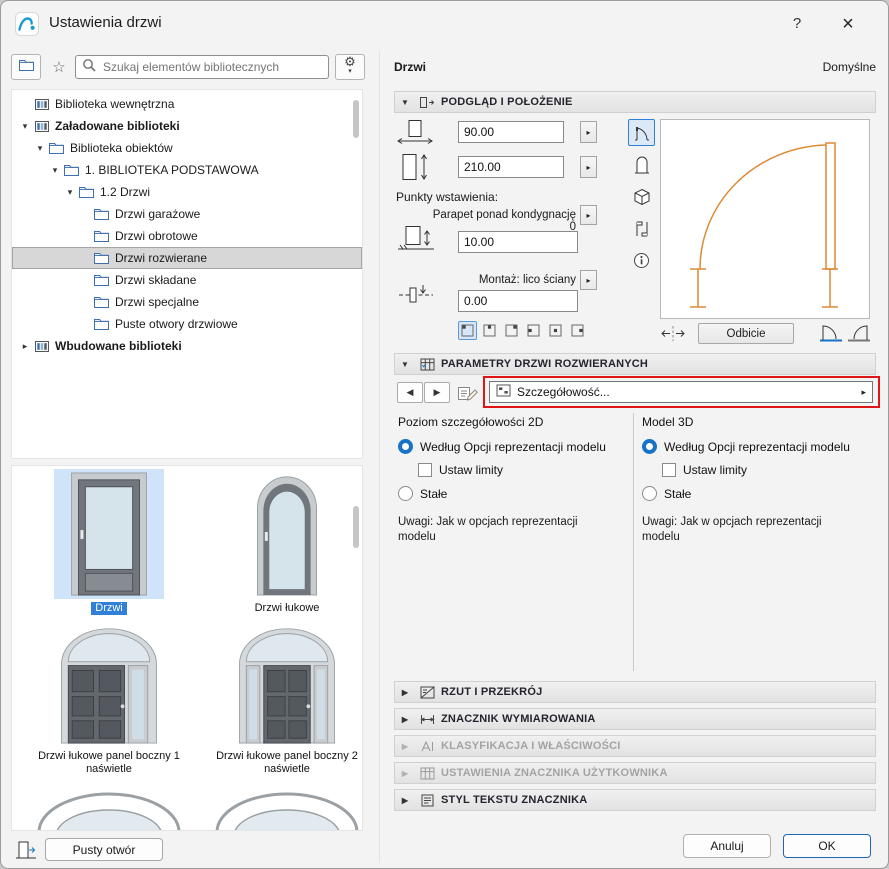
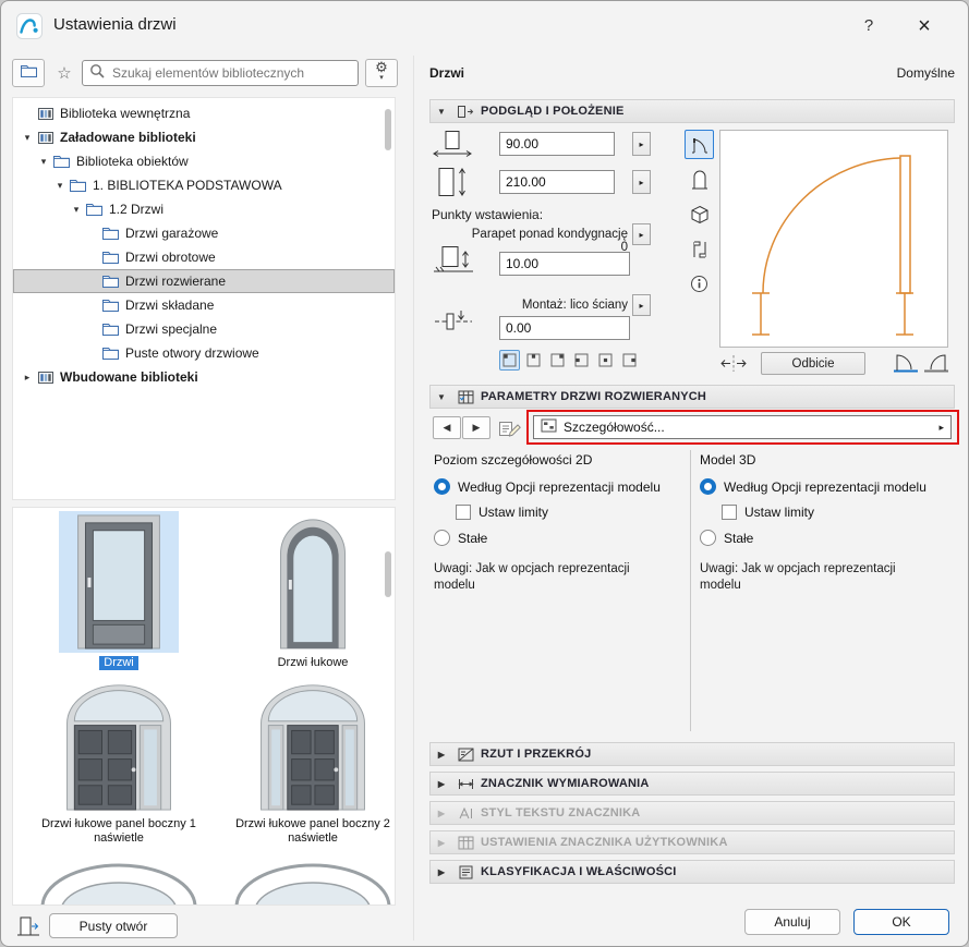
  Ustawienia drzwi
  ?
  ×
  ☆
  Szukaj elementów bibliotecznych
  ⚙
  Biblioteka wewnętrzna
  ▾
  Załadowane biblioteki
  ▾
  Biblioteka obiektów
  ▾
  1. BIBLIOTEKA PODSTAWOWA
  ▾
  1.2 Drzwi
  Drzwi garażowe
  Drzwi obrotowe
  Drzwi rozwierane
  Drzwi składane
  Drzwi specjalne
  Puste otwory drzwiowe
  ▸
  Wbudowane biblioteki
  Drzwi
  Drzwi łukowe
  Drzwi łukowe panel boczny 1 naświetle
  Drzwi łukowe panel boczny 2 naświetle
  Pusty otwór
  Drzwi
  Domyślne
  ▼
  PODGLĄD I POŁOŻENIE
  90.00
  ▸
  210.00
  ▸
  Punkty wstawienia:
  Parapet ponad kondygnację 0
  ▸
  10.00
  Montaż: lico ściany
  ▸
  0.00
  Odbicie
  ▼
  PARAMETRY DRZWI ROZWIERANYCH
  ◀
  ▶
  Szczegółowość...
  ▸
  Poziom szczegółowości 2D
  Według Opcji reprezentacji modelu
  Ustaw limity
  Stałe
  Uwagi: Jak w opcjach reprezentacji modelu
  Model 3D
  Według Opcji reprezentacji modelu
  Ustaw limity
  Stałe
  Uwagi: Jak w opcjach reprezentacji modelu
  ▶
  RZUT I PRZEKRÓJ
  ▶
  ZNACZNIK WYMIAROWANIA
  ▶
- KLASYFIKACJA I WŁAŚCIWOŚCI
+ STYL TEKSTU ZNACZNIKA
  ▶
  USTAWIENIA ZNACZNIKA UŻYTKOWNIKA
  ▶
- STYL TEKSTU ZNACZNIKA
+ KLASYFIKACJA I WŁAŚCIWOŚCI
  Anuluj
  OK
